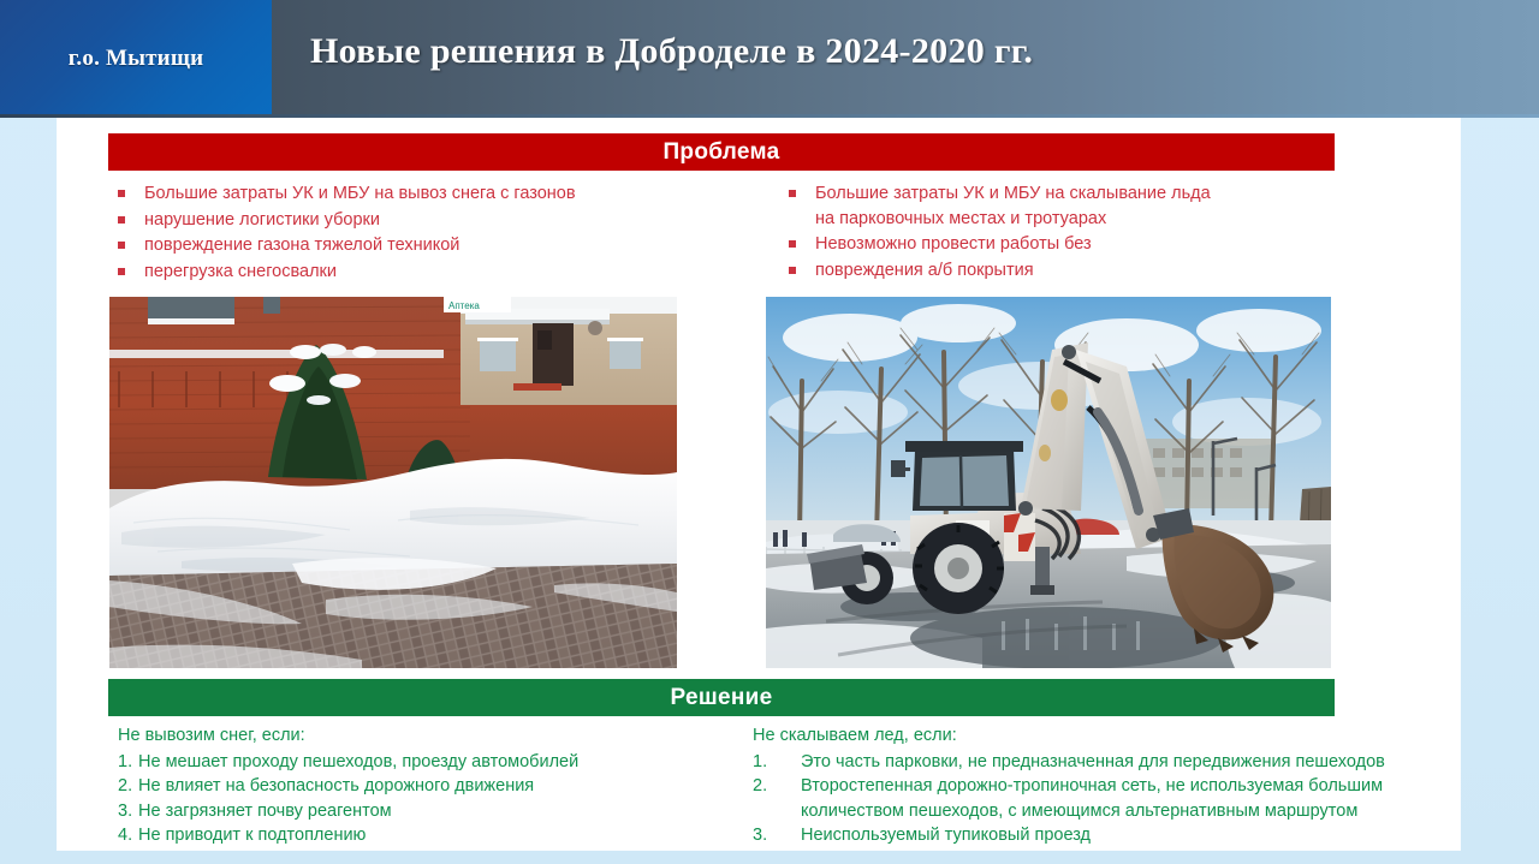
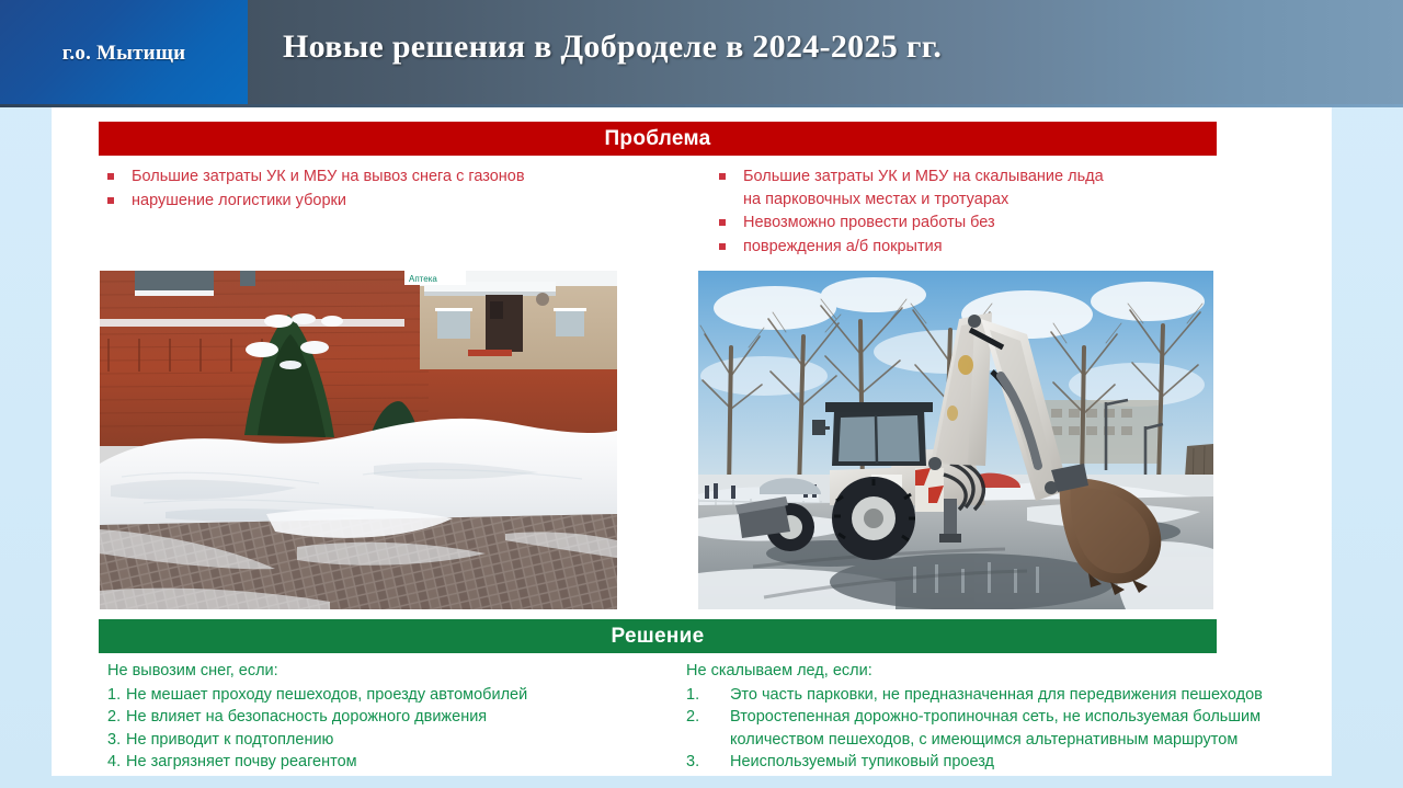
  г.о. Мытищи
- Новые решения в Доброделе в 2024-2020 гг.
+ Новые решения в Доброделе в 2024-2025 гг.
  Проблема
  Большие затраты УК и МБУ на вывоз снега с газонов
  нарушение логистики уборки
- повреждение газона тяжелой техникой
- перегрузка снегосвалки
  Большие затраты УК и МБУ на скалывание льда
  на парковочных местах и тротуарах
  Невозможно провести работы без
  повреждения а/б покрытия
  Аптека
  Решение
  Не вывозим снег, если:
  1.
  Не мешает проходу пешеходов, проезду автомобилей
  2.
  Не влияет на безопасность дорожного движения
  3.
- Не загрязняет почву реагентом
+ Не приводит к подтоплению
  4.
- Не приводит к подтоплению
+ Не загрязняет почву реагентом
  Не скалываем лед, если:
  1.
  Это часть парковки, не предназначенная для передвижения пешеходов
  2.
  Второстепенная дорожно-тропиночная сеть, не используемая большим
  количеством пешеходов, с имеющимся альтернативным маршрутом
  3.
  Неиспользуемый тупиковый проезд
